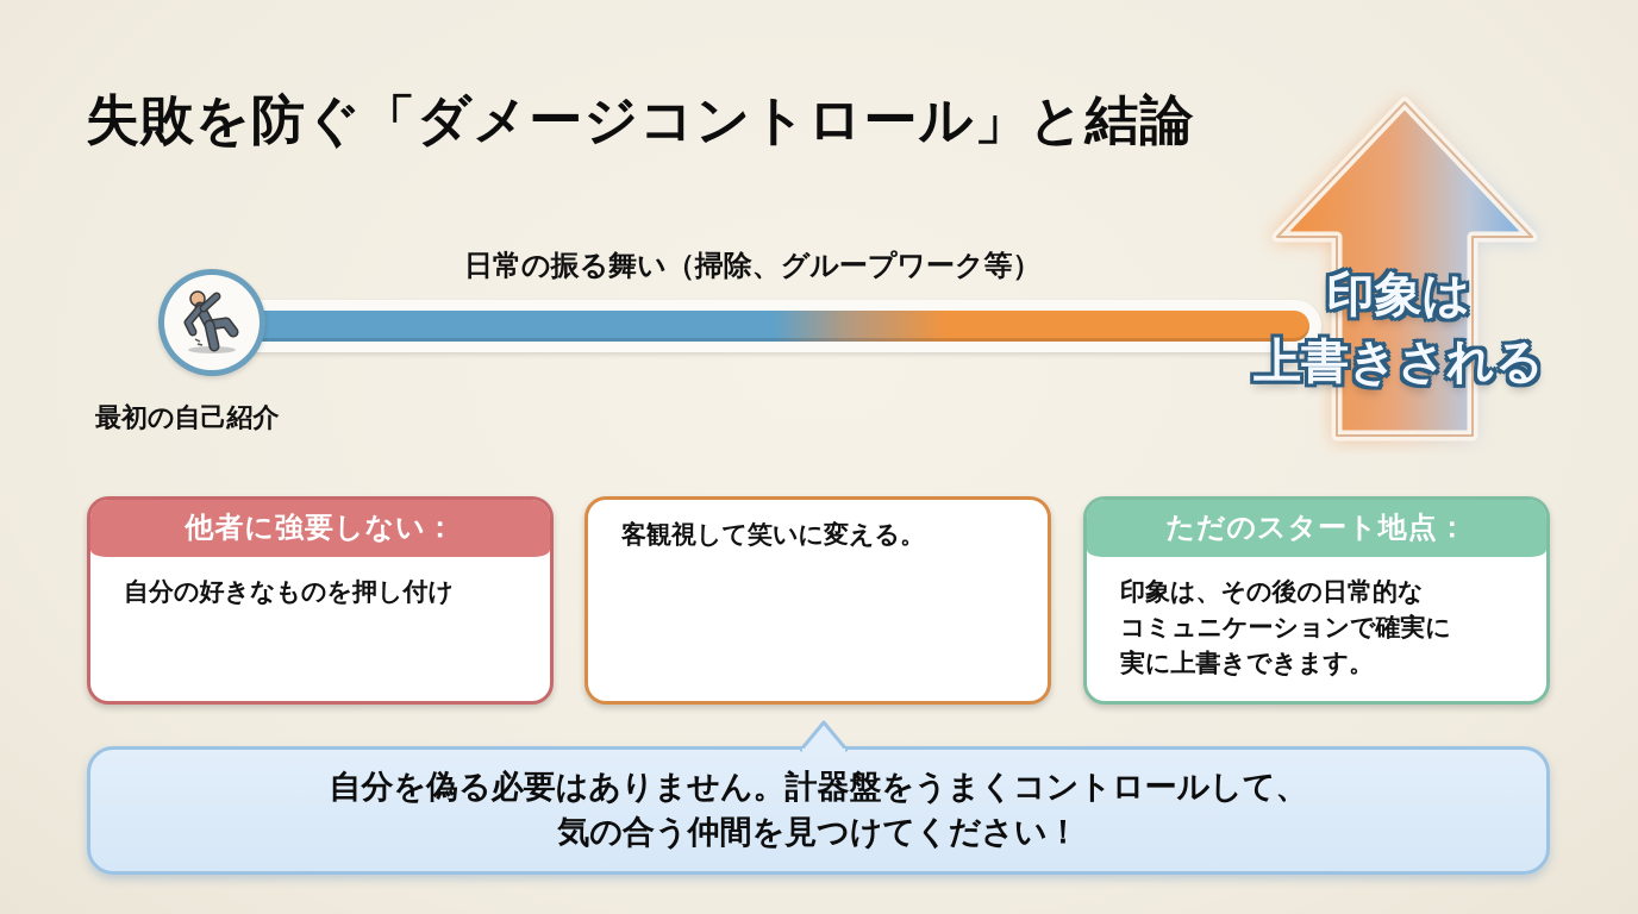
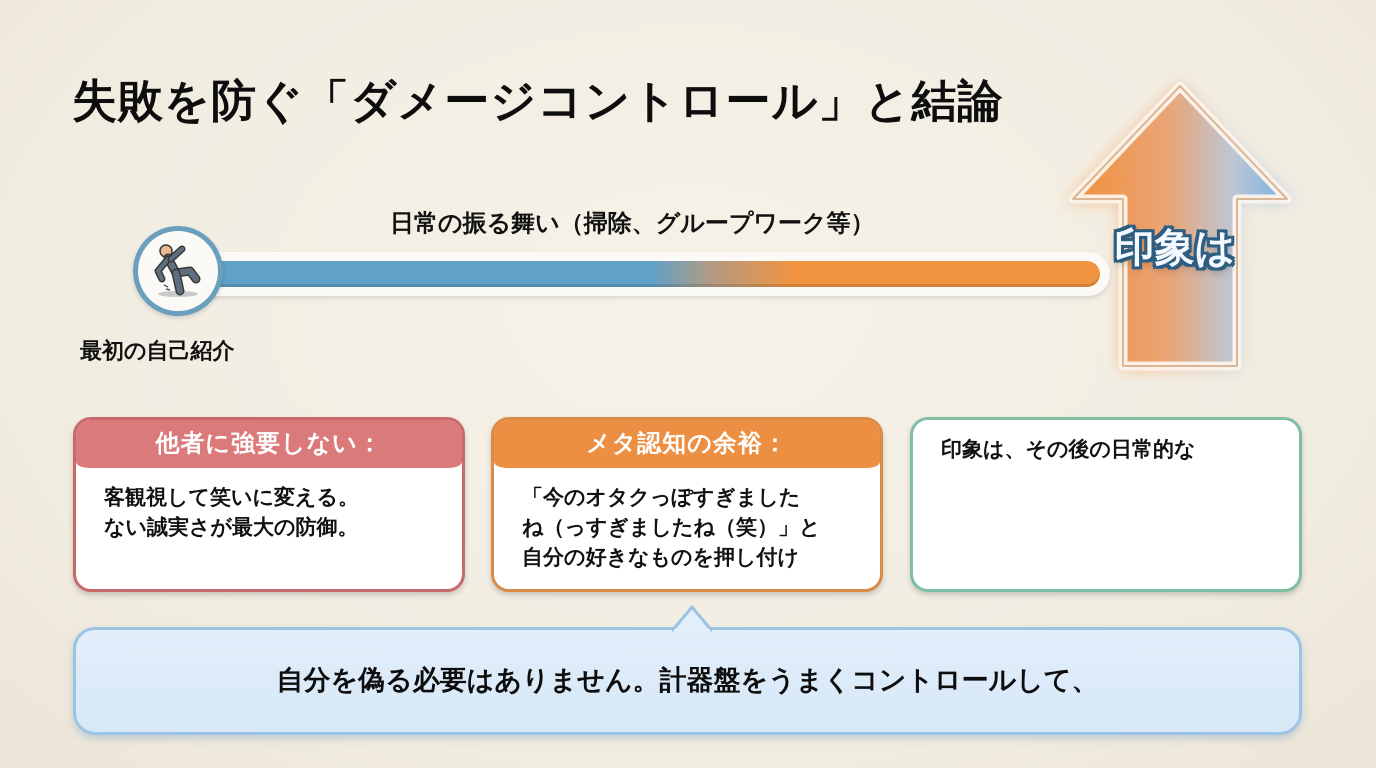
  失敗を防ぐ「ダメージコントロール」と結論
  日常の振る舞い（掃除、グループワーク等）
  最初の自己紹介
  印象は
- 上書きされる
  他者に強要しない：
- 自分の好きなものを押し付け
+ 客観視して笑いに変える。
+ ない誠実さが最大の防御。
+ メタ認知の余裕：
+ 「今のオタクっぽすぎました
+ ね（っすぎましたね（笑）」と
- 客観視して笑いに変える。
+ 自分の好きなものを押し付け
- ただのスタート地点：
  印象は、その後の日常的な
- コミュニケーションで確実に
- 実に上書きできます。
  自分を偽る必要はありません。計器盤をうまくコントロールして、
- 気の合う仲間を見つけてください！
